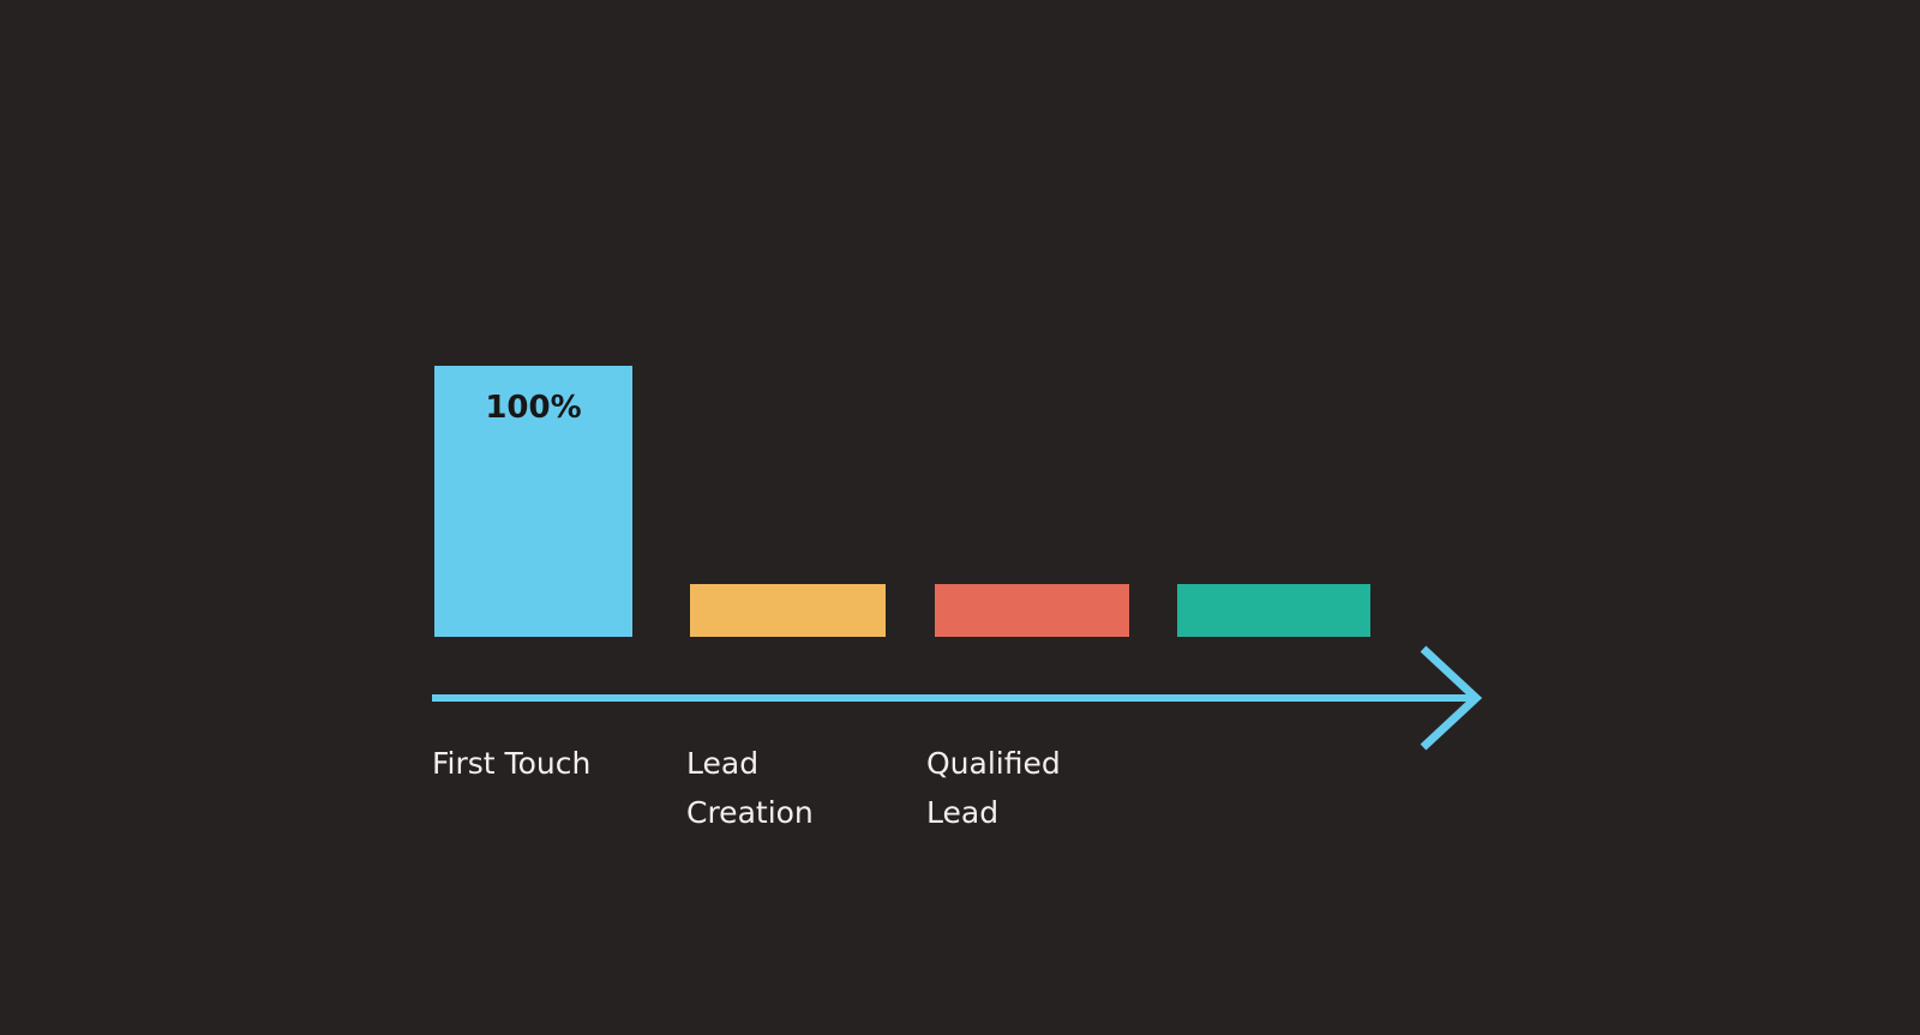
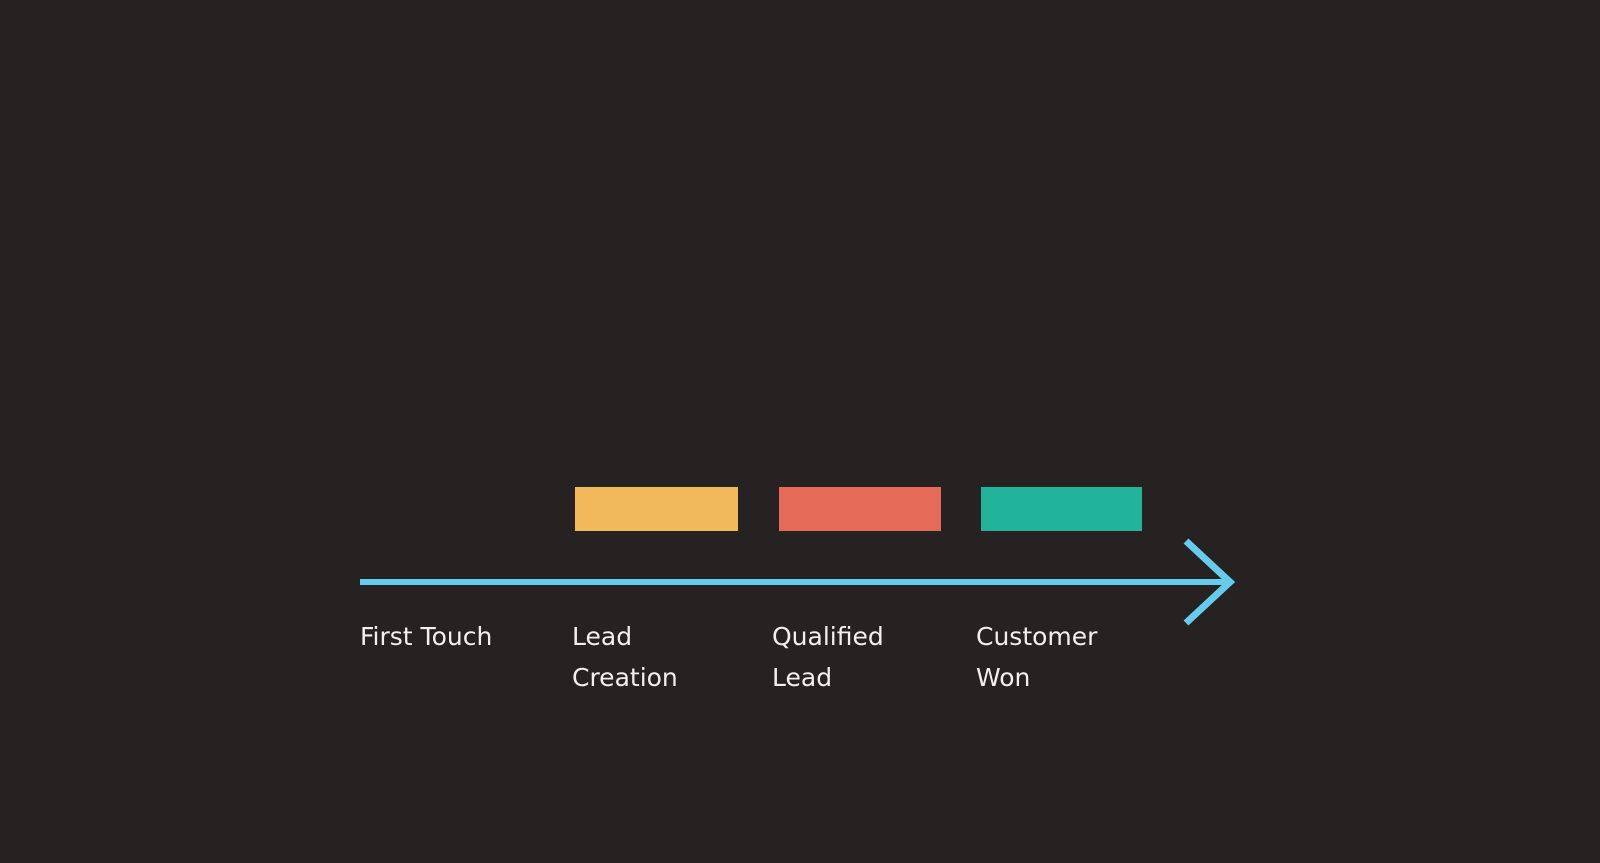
- 100%
  First Touch
  Lead
  Creation
  Qualified
  Lead
+ Customer
+ Won
